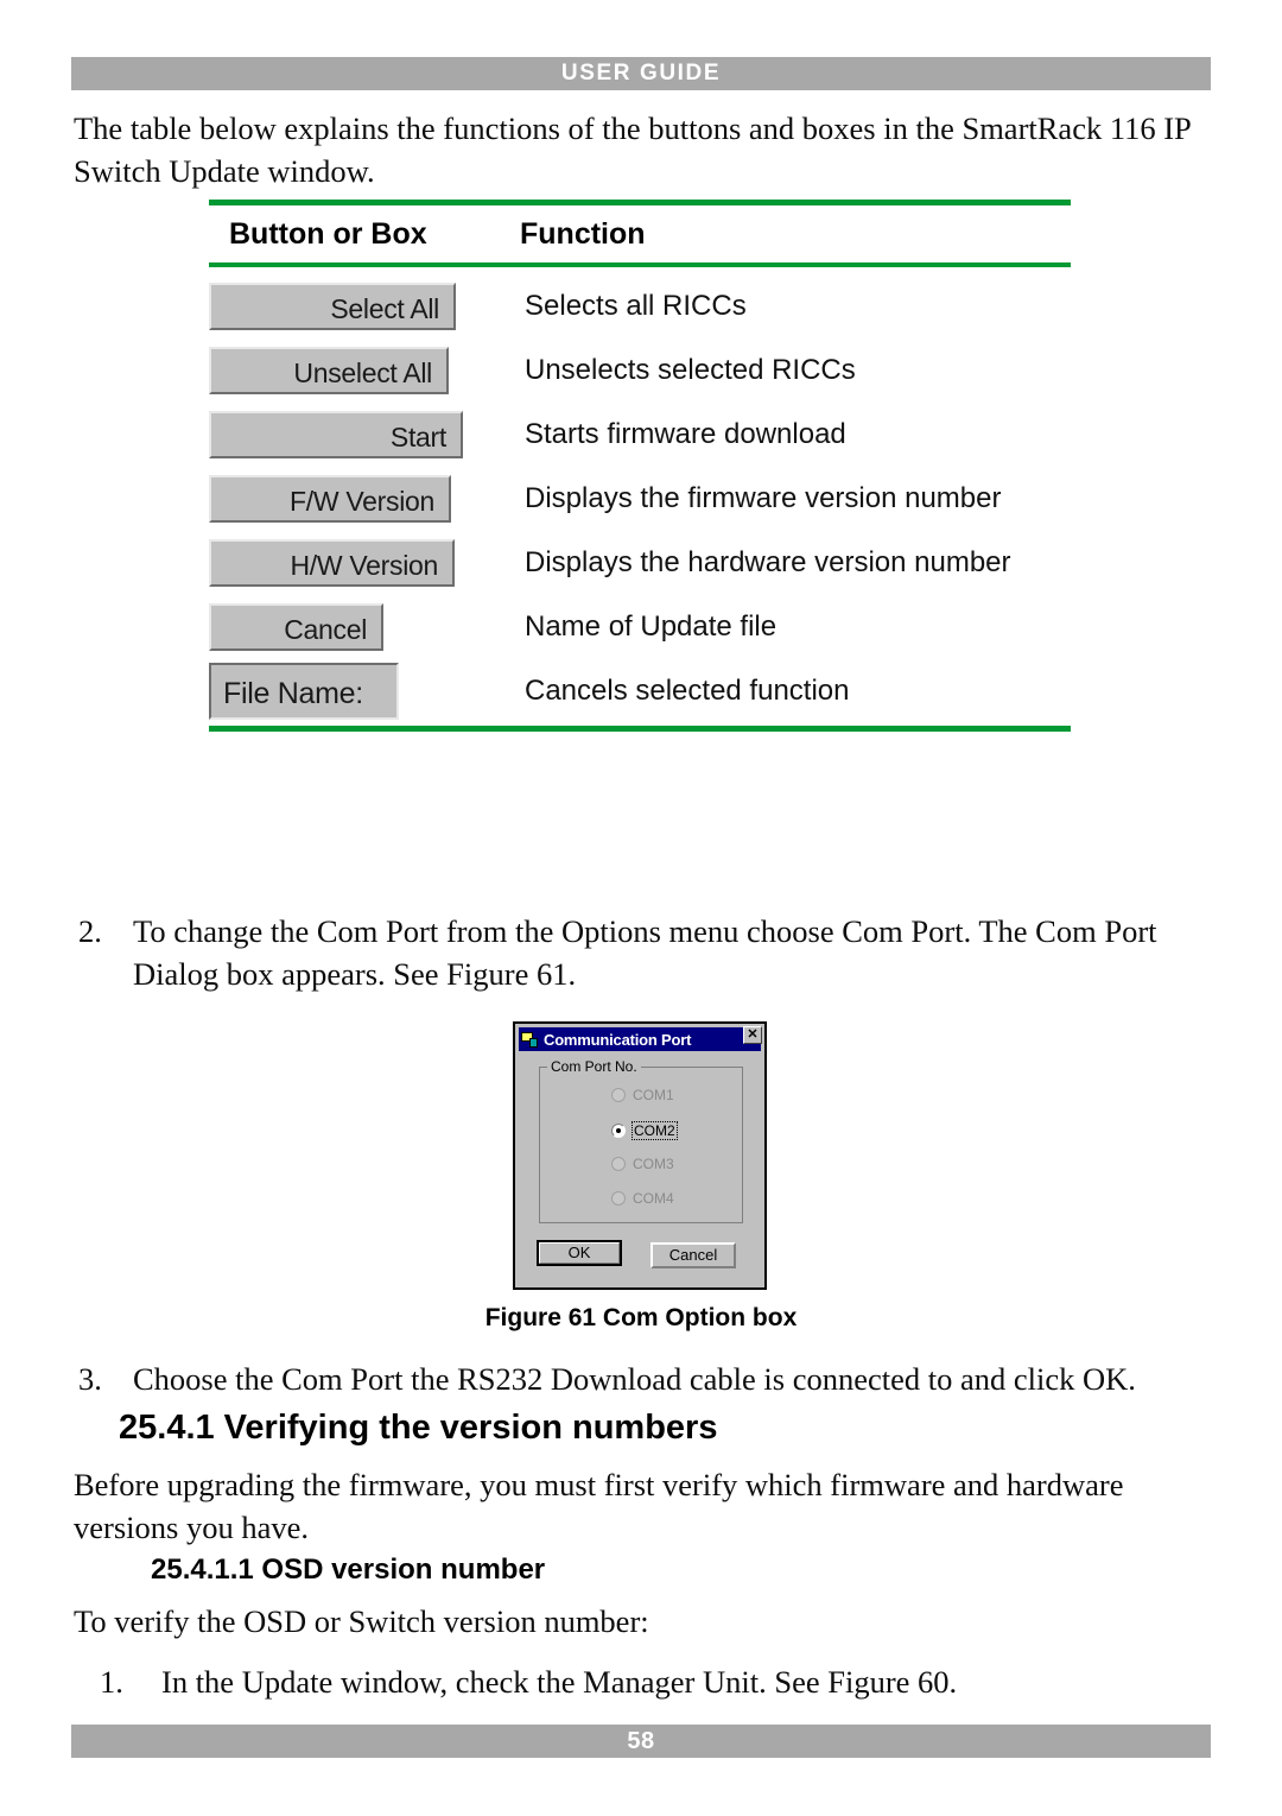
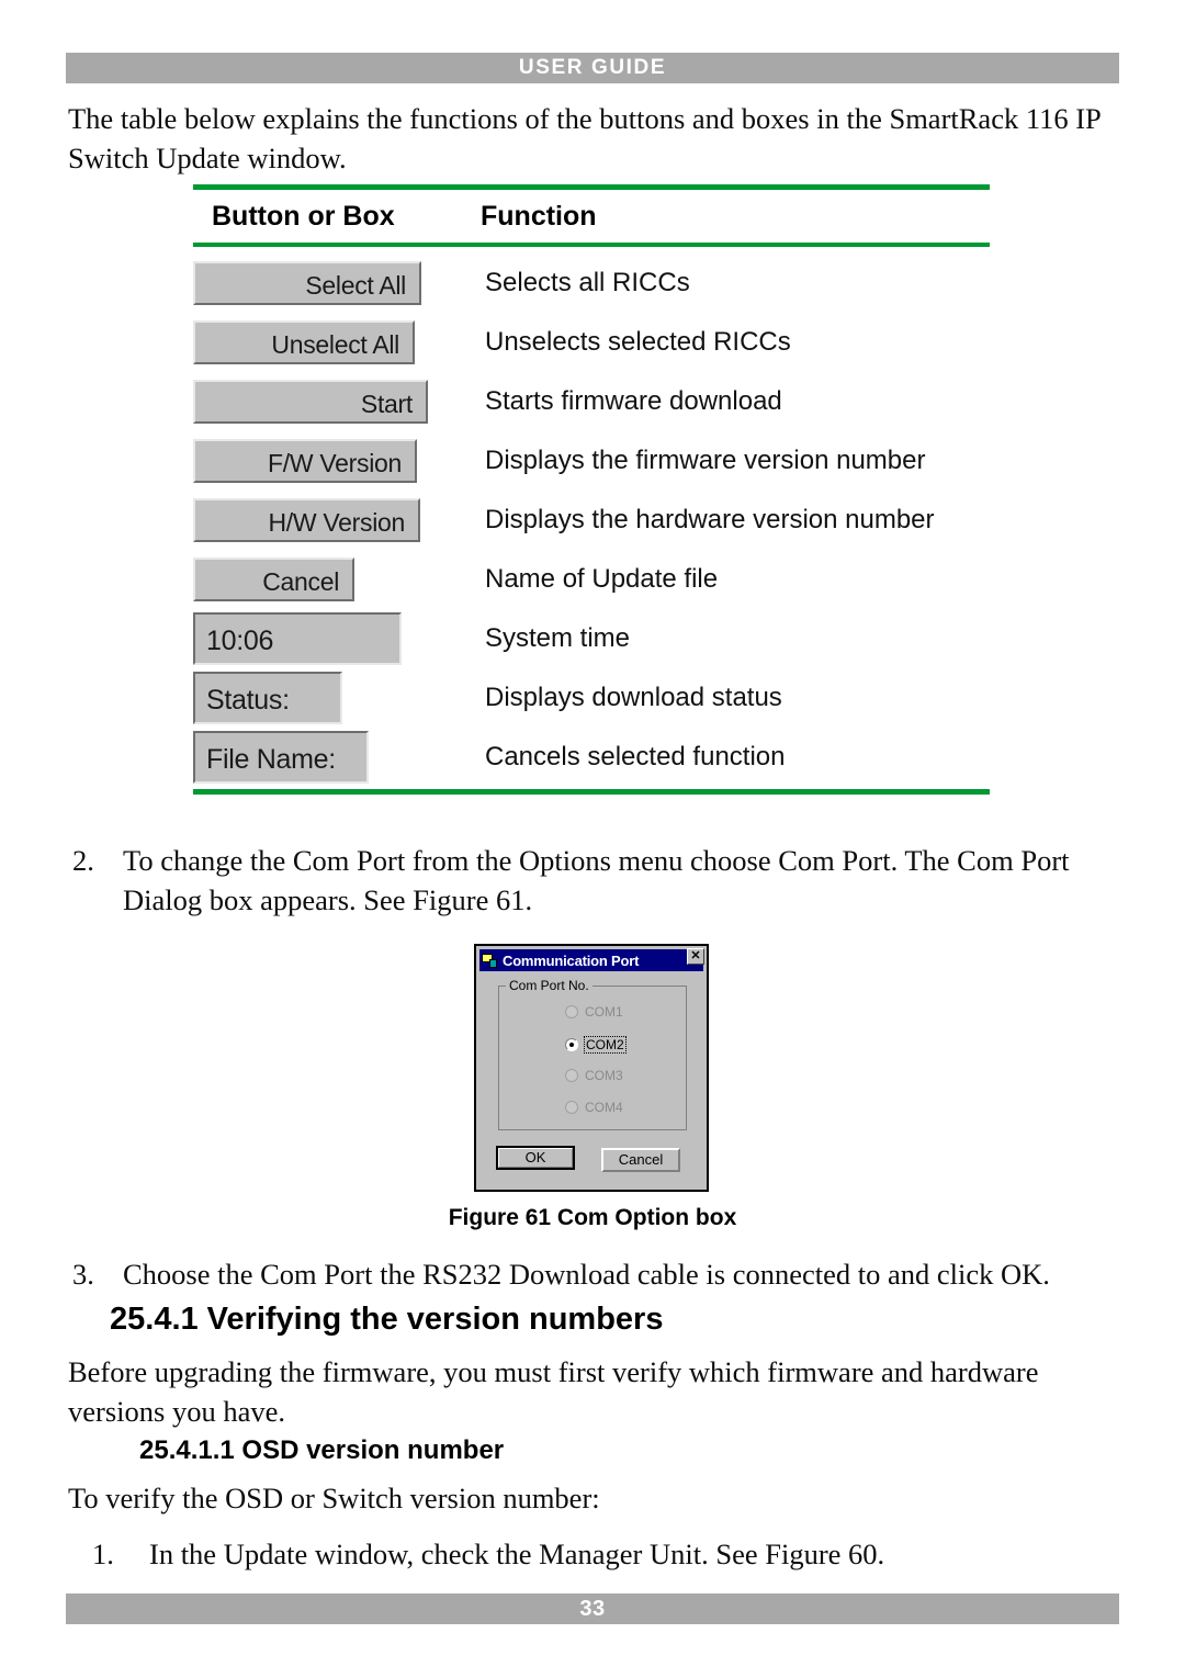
  USER GUIDE
  The table below explains the functions of the buttons and boxes in the SmartRack 116 IP Switch Update window.
  Button or Box
  Function
  Select All
  Selects all RICCs
  Unselect All
  Unselects selected RICCs
  Start
  Starts firmware download
  F/W Version
  Displays the firmware version number
  H/W Version
  Displays the hardware version number
  Cancel
  Name of Update file
+ 10:06
+ System time
+ Status:
+ Displays download status
  File Name:
  Cancels selected function
  2.
  To change the Com Port from the Options menu choose Com Port. The Com Port Dialog box appears. See Figure 61.
  Communication Port
  ✕
  Com Port No.
  COM1
  COM2
  COM3
  COM4
  OK
  Cancel
  Figure 61 Com Option box
  3.
  Choose the Com Port the RS232 Download cable is connected to and click OK.
  25.4.1 Verifying the version numbers
  Before upgrading the firmware, you must first verify which firmware and hardware versions you have.
  25.4.1.1 OSD version number
  To verify the OSD or Switch version number:
  1.
  In the Update window, check the Manager Unit. See Figure 60.
- 58
+ 33
